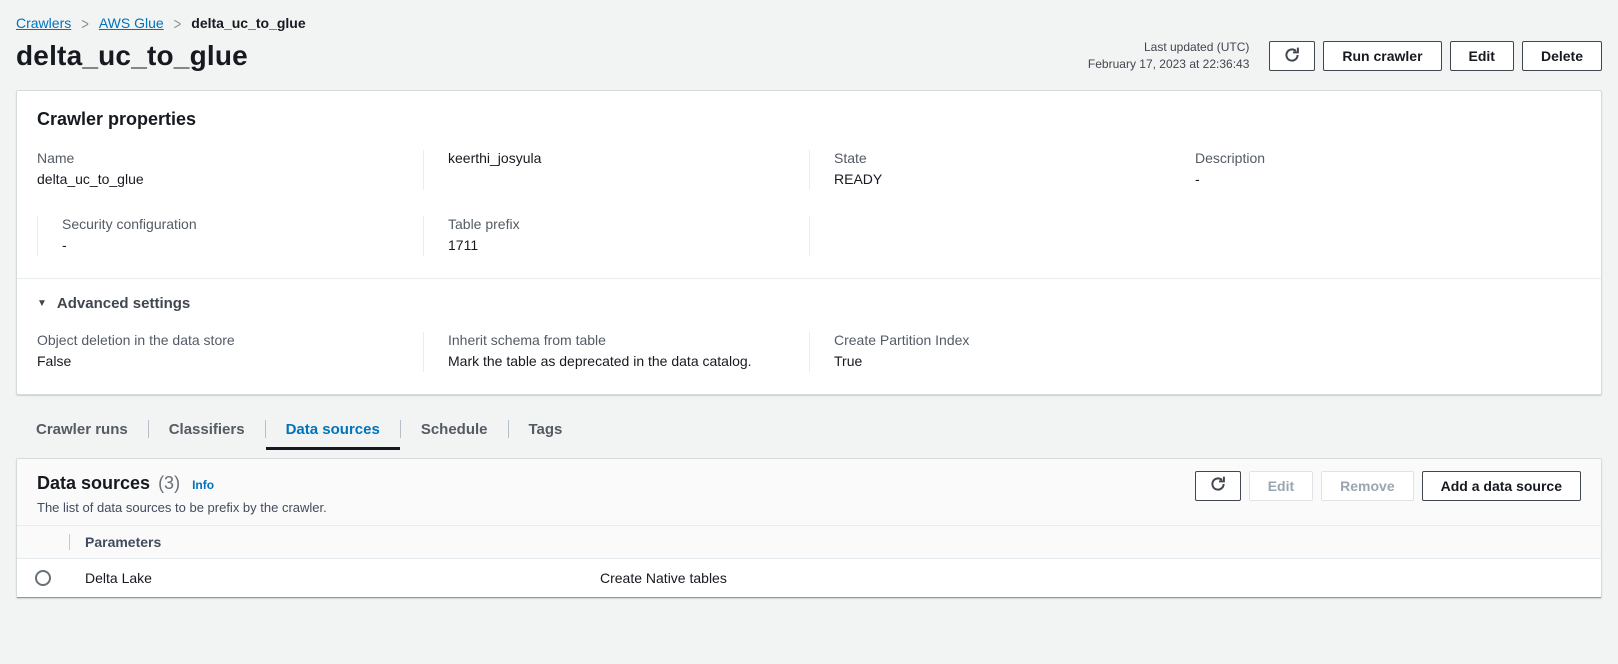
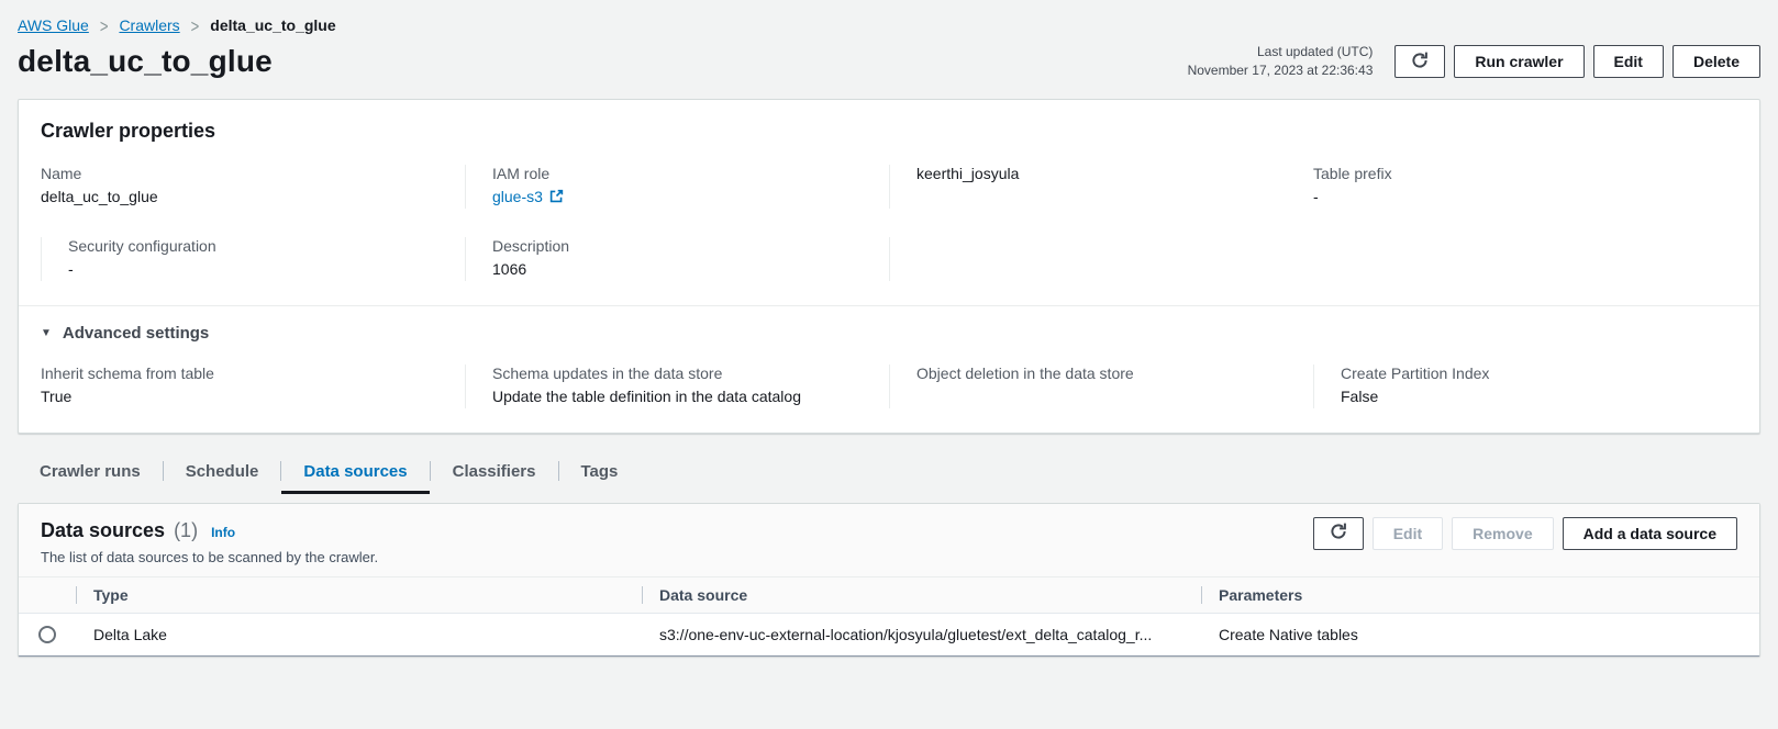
- Crawlers
+ AWS Glue
  >
- AWS Glue
+ Crawlers
  >
  delta_uc_to_glue
  delta_uc_to_glue
  Last updated (UTC)
- February 17, 2023 at 22:36:43
+ November 17, 2023 at 22:36:43
  Run crawler
  Edit
  Delete
  Crawler properties
  Name
  delta_uc_to_glue
+ IAM role
+ glue-s3
  keerthi_josyula
- State
- READY
- Description
+ Table prefix
  -
  Security configuration
  -
- Table prefix
+ Description
- 1711
+ 1066
  ▼
  Advanced settings
- Object deletion in the data store
+ Inherit schema from table
- False
+ True
+ Schema updates in the data store
+ Update the table definition in the data catalog
- Inherit schema from table
+ Object deletion in the data store
- Mark the table as deprecated in the data catalog.
  Create Partition Index
- True
+ False
  Crawler runs
- Classifiers
+ Schedule
  Data sources
- Schedule
+ Classifiers
  Tags
  Data sources
- (3)
+ (1)
  Info
- The list of data sources to be prefix by the crawler.
+ The list of data sources to be scanned by the crawler.
  Edit
  Remove
  Add a data source
+ Type
+ Data source
  Parameters
  Delta Lake
+ s3://one-env-uc-external-location/kjosyula/gluetest/ext_delta_catalog_r...
  Create Native tables
